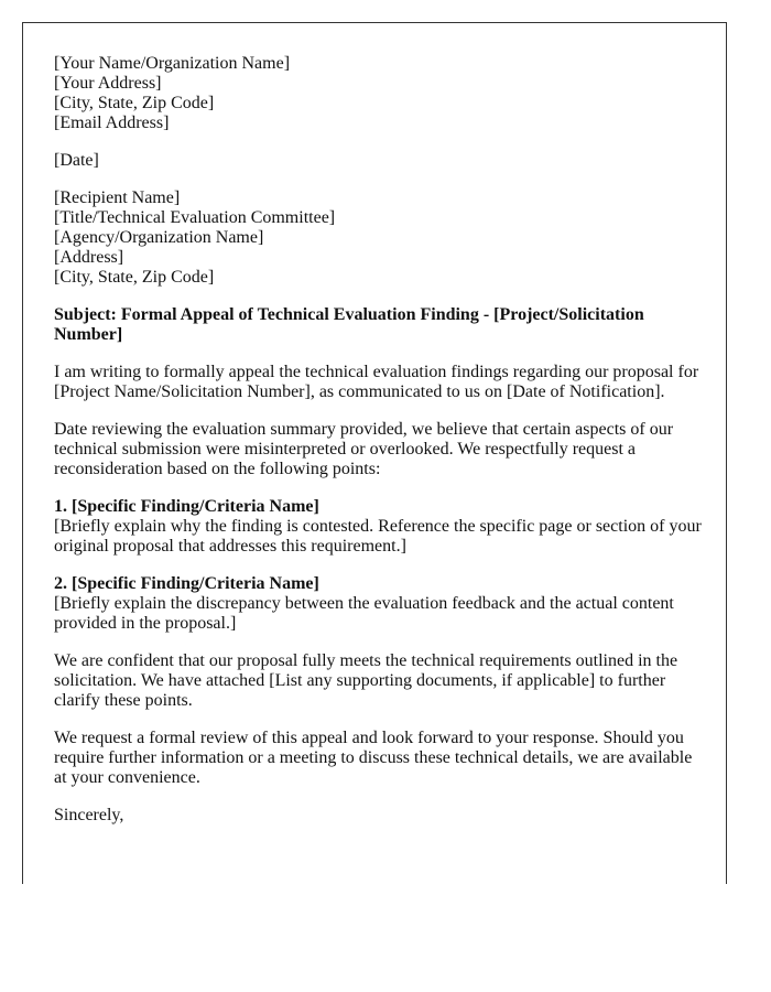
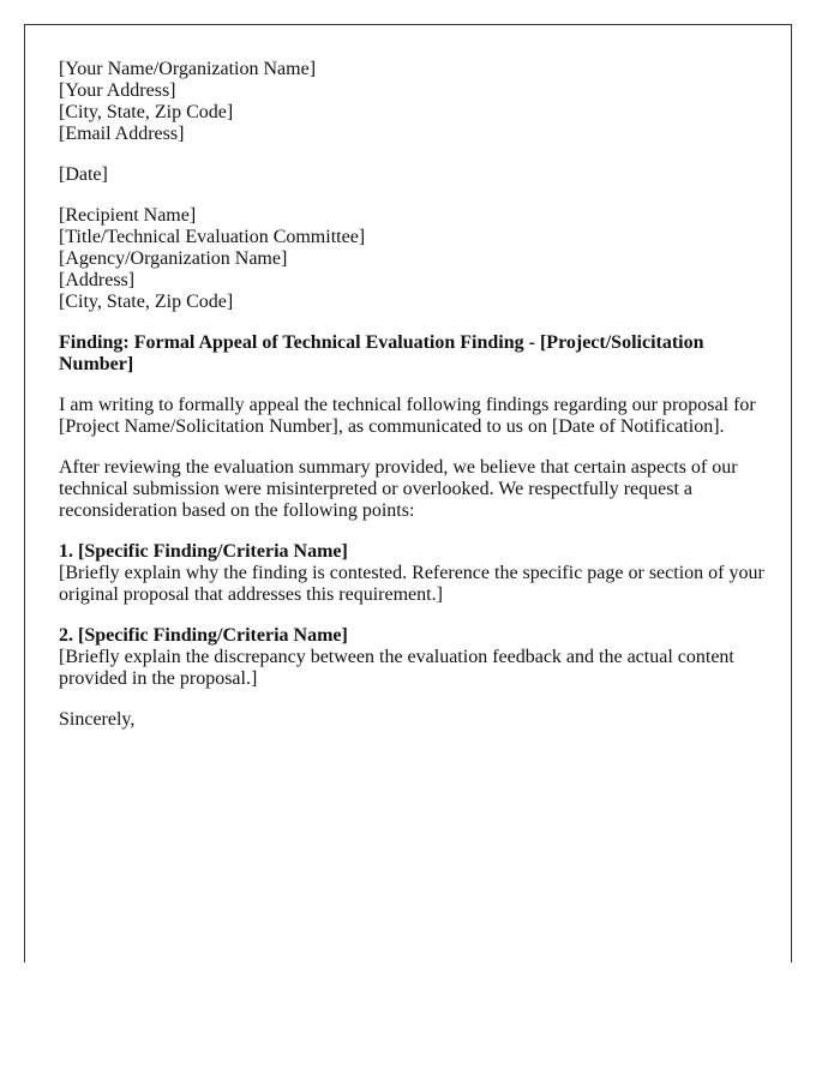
  [Your Name/Organization Name]
  [Your Address]
  [City, State, Zip Code]
  [Email Address]
  [Date]
  [Recipient Name]
  [Title/Technical Evaluation Committee]
  [Agency/Organization Name]
  [Address]
  [City, State, Zip Code]
- Subject: Formal Appeal of Technical Evaluation Finding - [Project/Solicitation Number]
+ Finding: Formal Appeal of Technical Evaluation Finding - [Project/Solicitation Number]
- I am writing to formally appeal the technical evaluation findings regarding our proposal for [Project Name/Solicitation Number], as communicated to us on [Date of Notification].
+ I am writing to formally appeal the technical following findings regarding our proposal for [Project Name/Solicitation Number], as communicated to us on [Date of Notification].
- Date reviewing the evaluation summary provided, we believe that certain aspects of our technical submission were misinterpreted or overlooked. We respectfully request a reconsideration based on the following points:
+ After reviewing the evaluation summary provided, we believe that certain aspects of our technical submission were misinterpreted or overlooked. We respectfully request a reconsideration based on the following points:
  1. [Specific Finding/Criteria Name]
  [Briefly explain why the finding is contested. Reference the specific page or section of your original proposal that addresses this requirement.]
  2. [Specific Finding/Criteria Name]
  [Briefly explain the discrepancy between the evaluation feedback and the actual content provided in the proposal.]
- We are confident that our proposal fully meets the technical requirements outlined in the solicitation. We have attached [List any supporting documents, if applicable] to further clarify these points.
- We request a formal review of this appeal and look forward to your response. Should you require further information or a meeting to discuss these technical details, we are available at your convenience.
  Sincerely,
